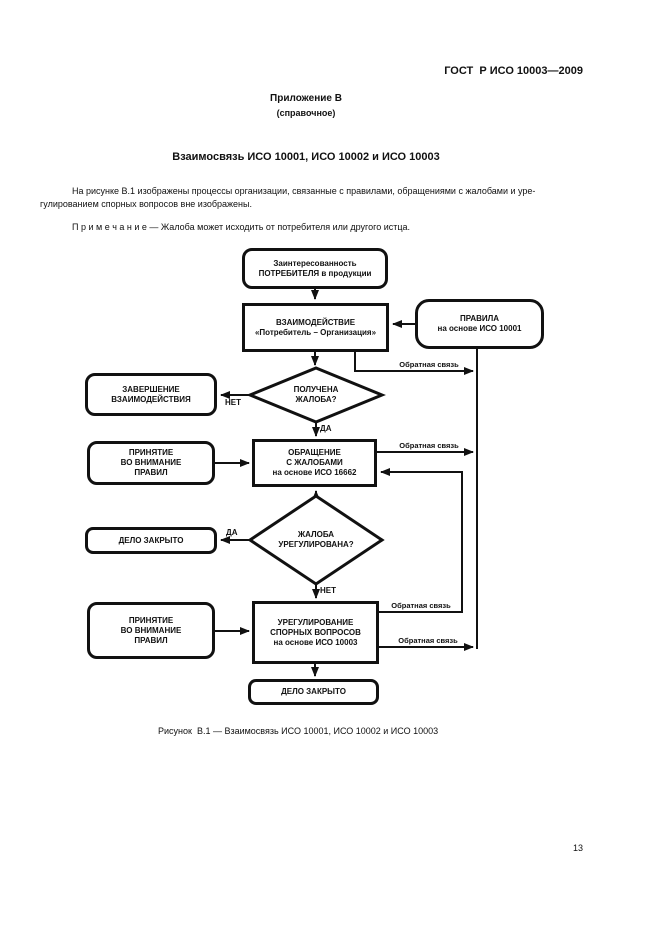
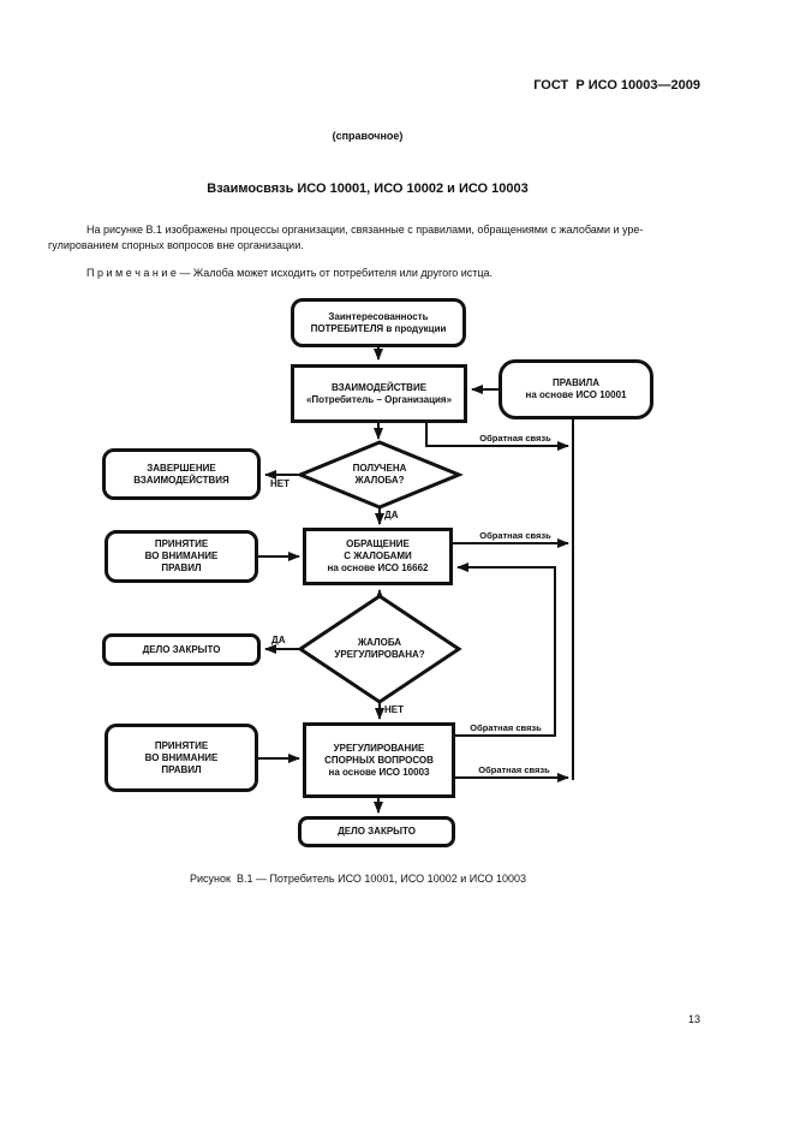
  ГОСТ Р ИСО 10003—2009
- Приложение В
  (справочное)
  Взаимосвязь ИСО 10001, ИСО 10002 и ИСО 10003
  На рисунке В.1 изображены процессы организации, связанные с правилами, обращениями с жалобами и уре-
- гулированием спорных вопросов вне изображены.
+ гулированием спорных вопросов вне организации.
  П р и м е ч а н и е — Жалоба может исходить от потребителя или другого истца.
  Заинтересованность
  ПОТРЕБИТЕЛЯ в продукции
  ВЗАИМОДЕЙСТВИЕ
  «Потребитель – Организация»
  ПРАВИЛА
  на основе ИСО 10001
  ПОЛУЧЕНА
  ЖАЛОБА?
  ЗАВЕРШЕНИЕ
  ВЗАИМОДЕЙСТВИЯ
  ПРИНЯТИЕ
  ВО ВНИМАНИЕ
  ПРАВИЛ
  ОБРАЩЕНИЕ
  С ЖАЛОБАМИ
  на основе ИСО 16662
  ЖАЛОБА
  УРЕГУЛИРОВАНА?
  ДЕЛО ЗАКРЫТО
  ПРИНЯТИЕ
  ВО ВНИМАНИЕ
  ПРАВИЛ
  УРЕГУЛИРОВАНИЕ
  СПОРНЫХ ВОПРОСОВ
  на основе ИСО 10003
  ДЕЛО ЗАКРЫТО
  Обратная связь
  Обратная связь
  Обратная связь
  Обратная связь
  НЕТ
  ДА
  ДА
  НЕТ
- Рисунок В.1 — Взаимосвязь ИСО 10001, ИСО 10002 и ИСО 10003
+ Рисунок В.1 — Потребитель ИСО 10001, ИСО 10002 и ИСО 10003
  13
